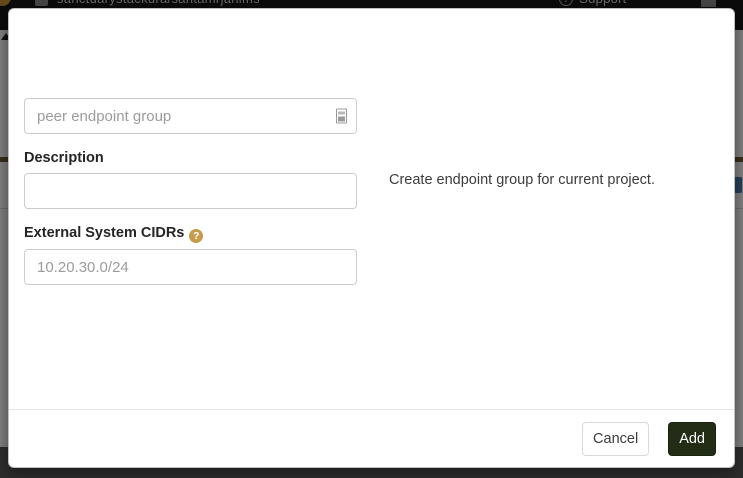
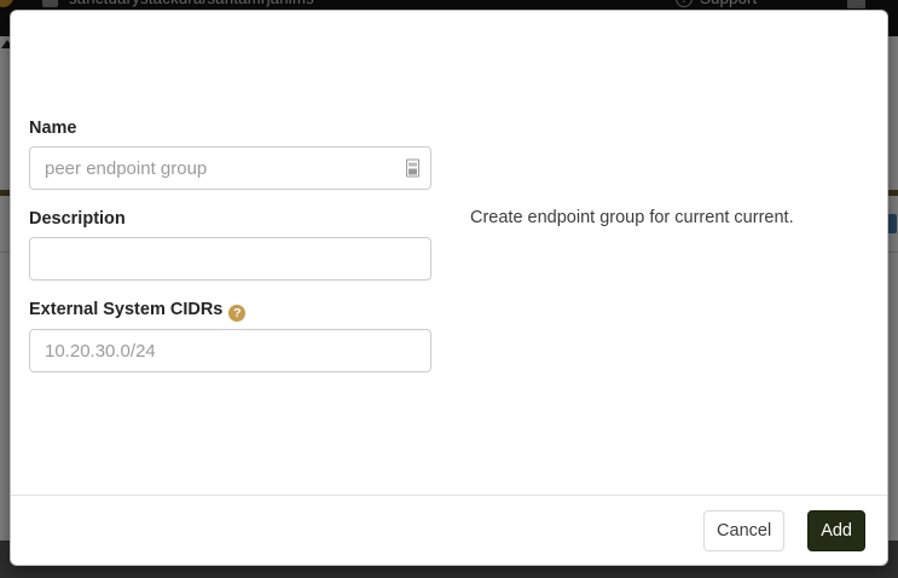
+ Name
  peer endpoint group
  Description
  External System CIDRs ?
  10.20.30.0/24
- Create endpoint group for current project.
+ Create endpoint group for current current.
  Cancel
  Add
